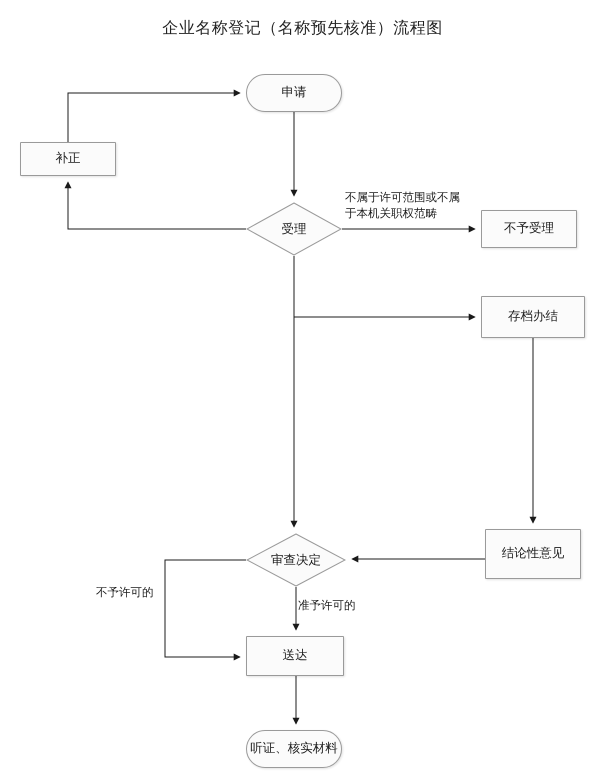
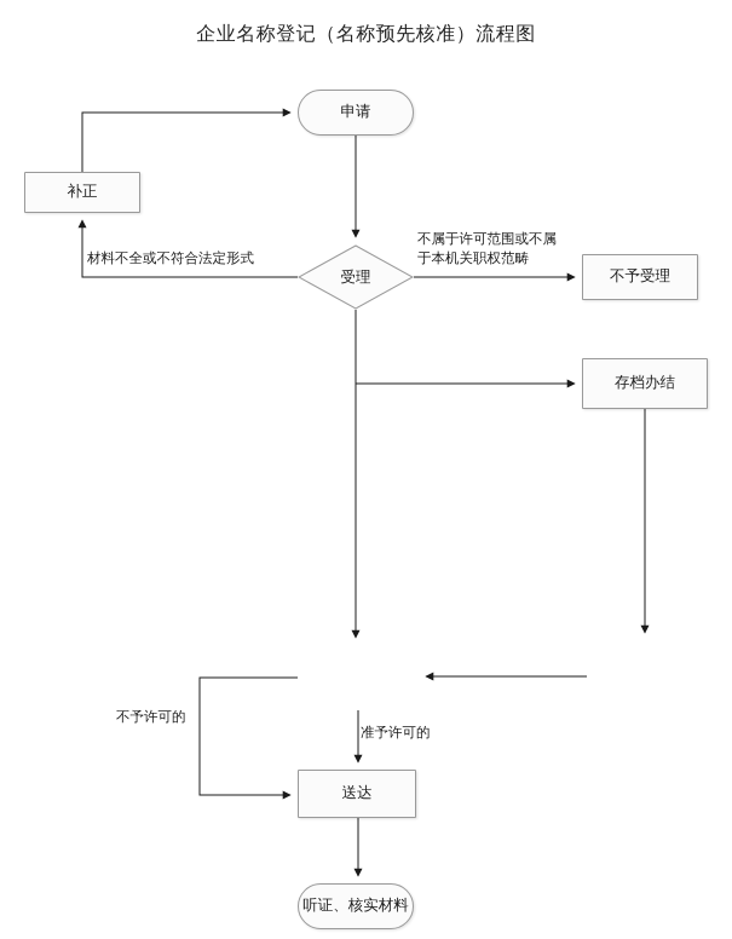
  企业名称登记（名称预先核准）流程图
  申请
  补正
  受理
  不予受理
  存档办结
- 结论性意见
- 审查决定
  送达
  听证、核实材料
  不属于许可范围或不属
  于本机关职权范畴
+ 材料不全或不符合法定形式
  不予许可的
  准予许可的
